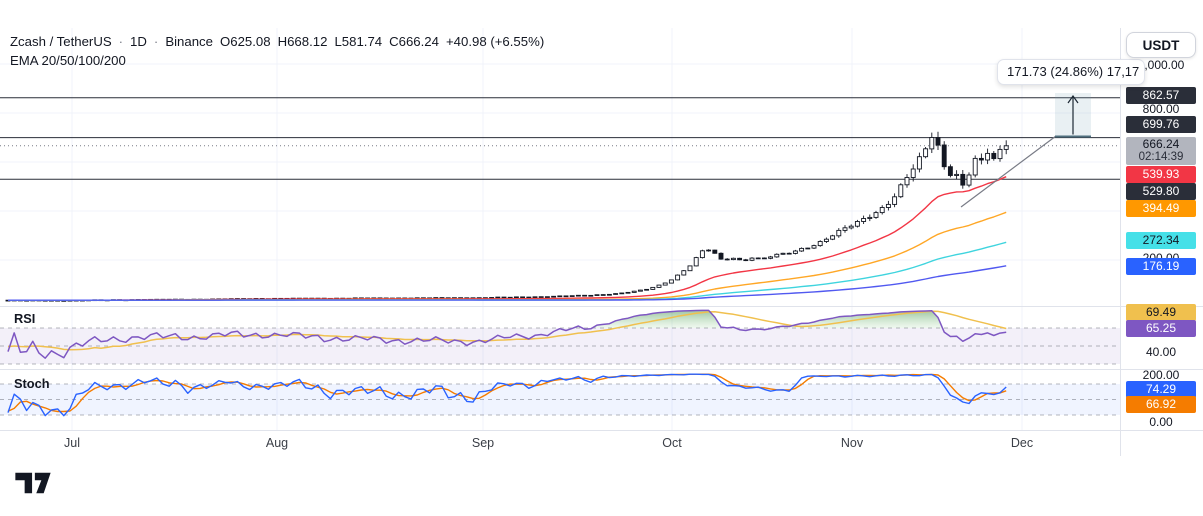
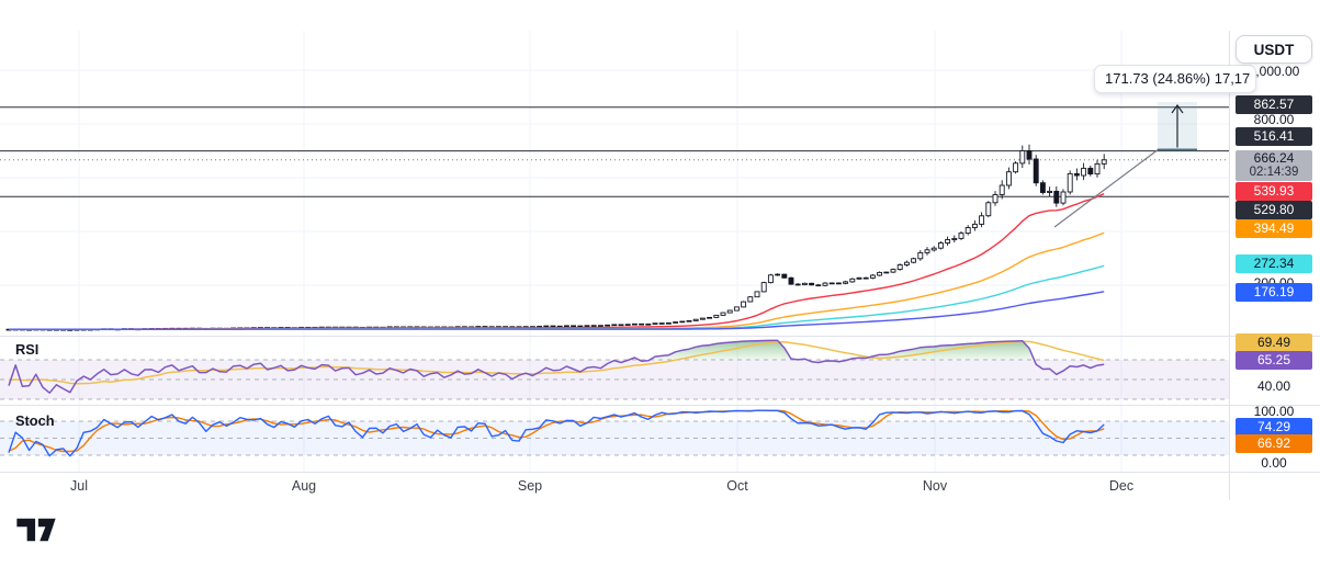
  Jul
  Aug
  Sep
  Oct
  Nov
  Dec
- Zcash / TetherUS · 1D · Binance O625.08 H668.12 L581.74 C666.24 +40.98 (+6.55%)
- EMA 20/50/100/200
  RSI
  Stoch
  USDT
  ,000.00
  800.00
  40.00
- 200.00
+ 100.00
  0.00
  862.57
- 699.76
+ 516.41
  539.93
  529.80
  394.49
  272.34
  176.19
  69.49
  65.25
  74.29
  66.92
  666.24
  02:14:39
  171.73 (24.86%) 17,17
